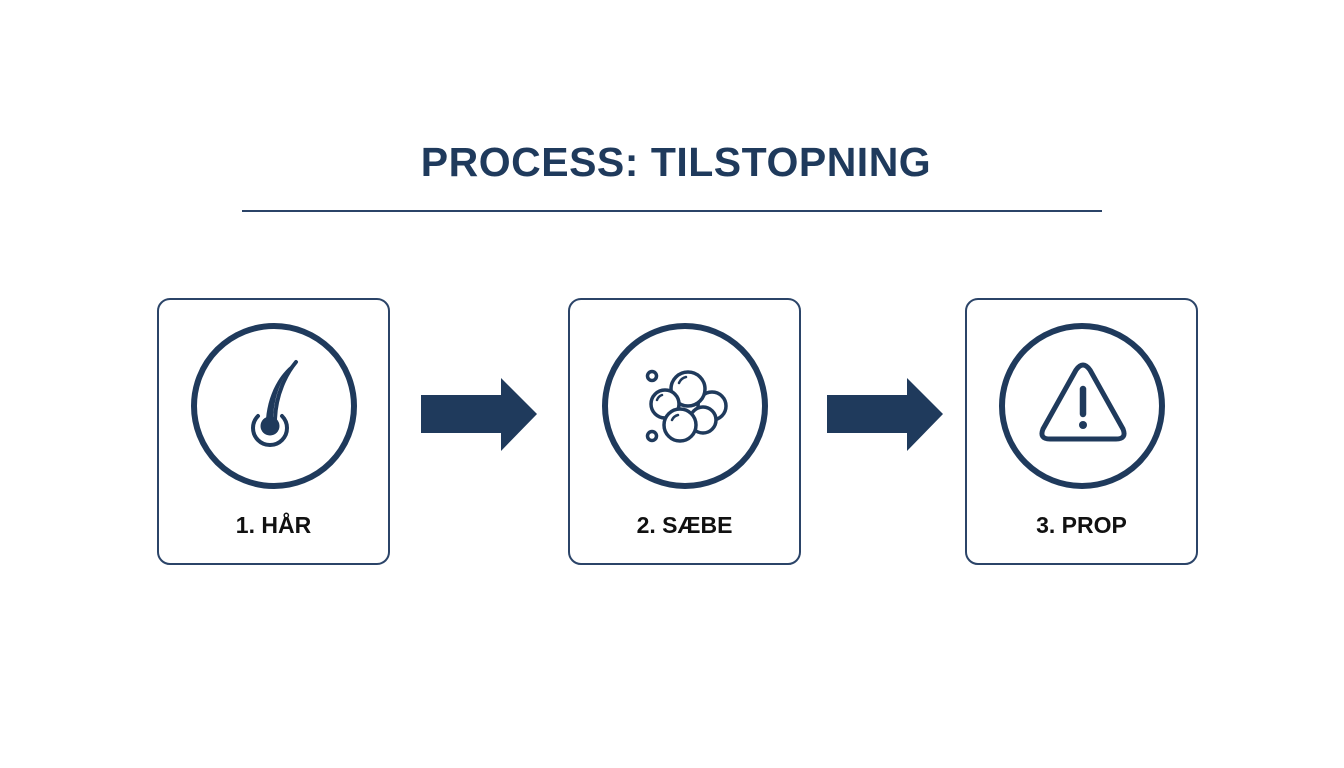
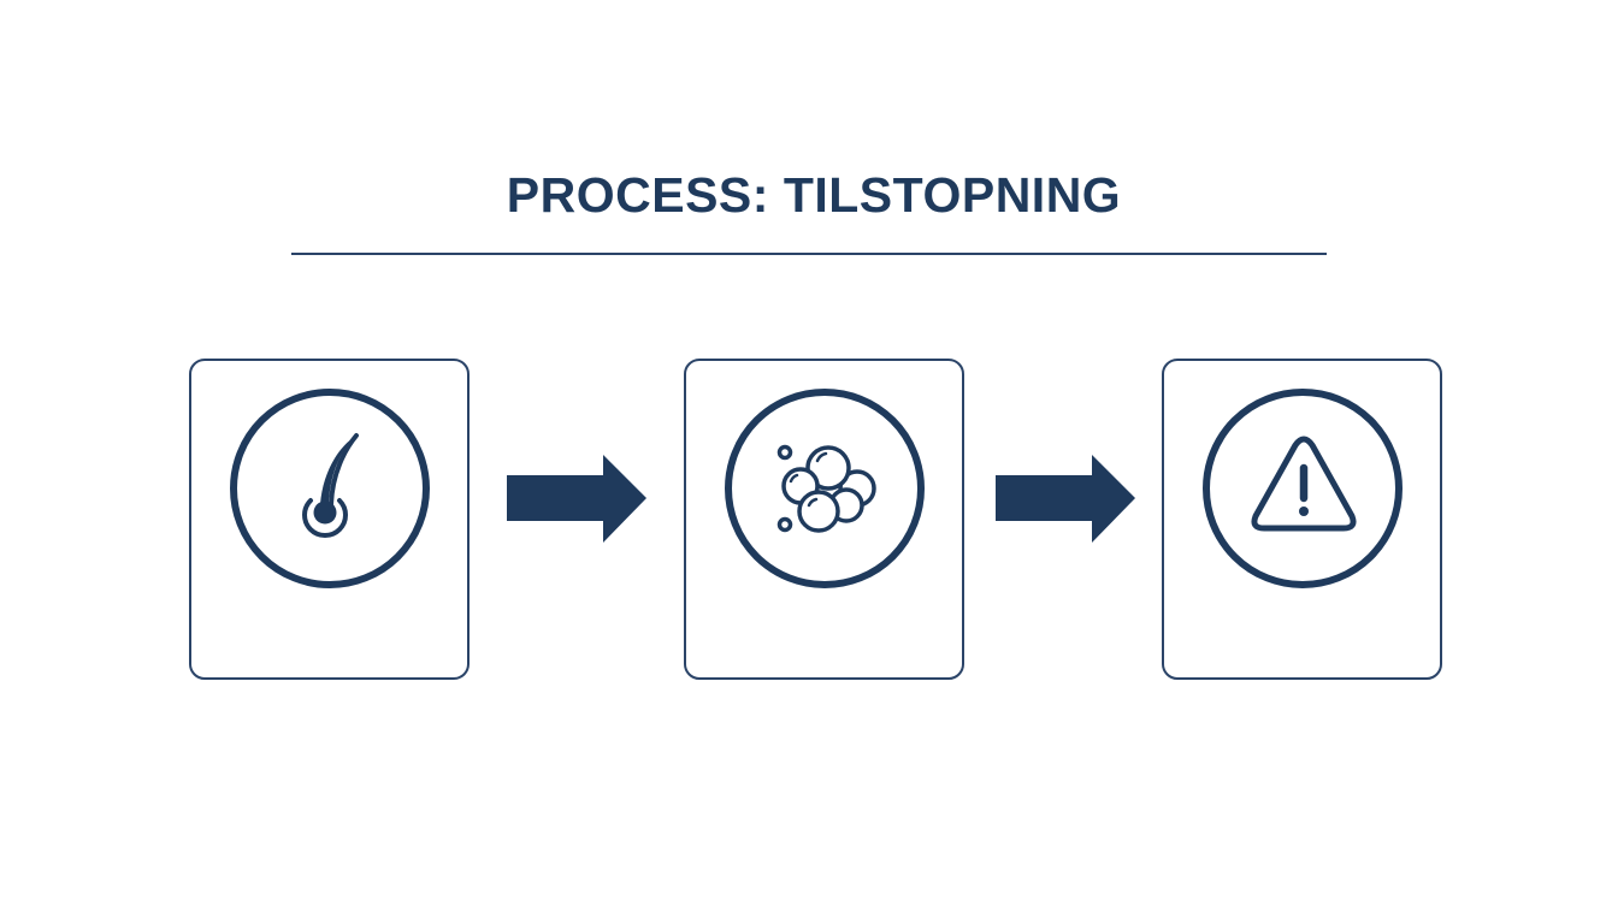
  PROCESS: TILSTOPNING
- 1. HÅR
- 2. SÆBE
- 3. PROP
